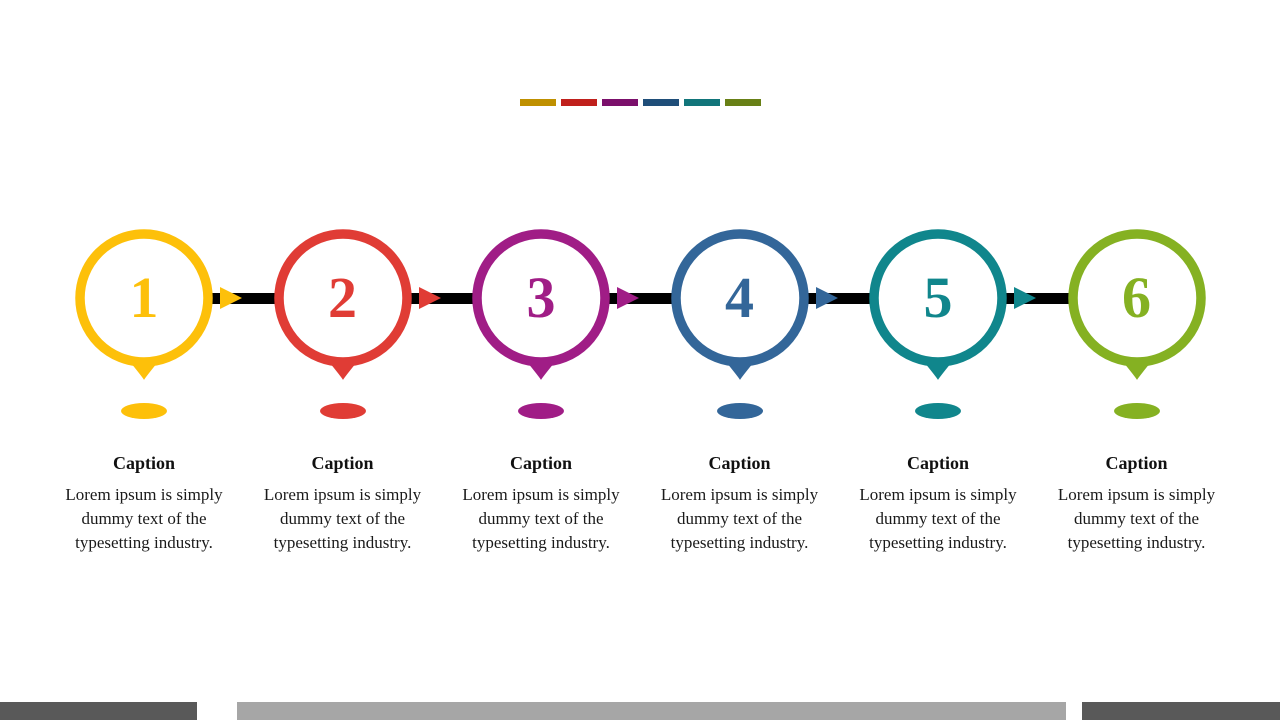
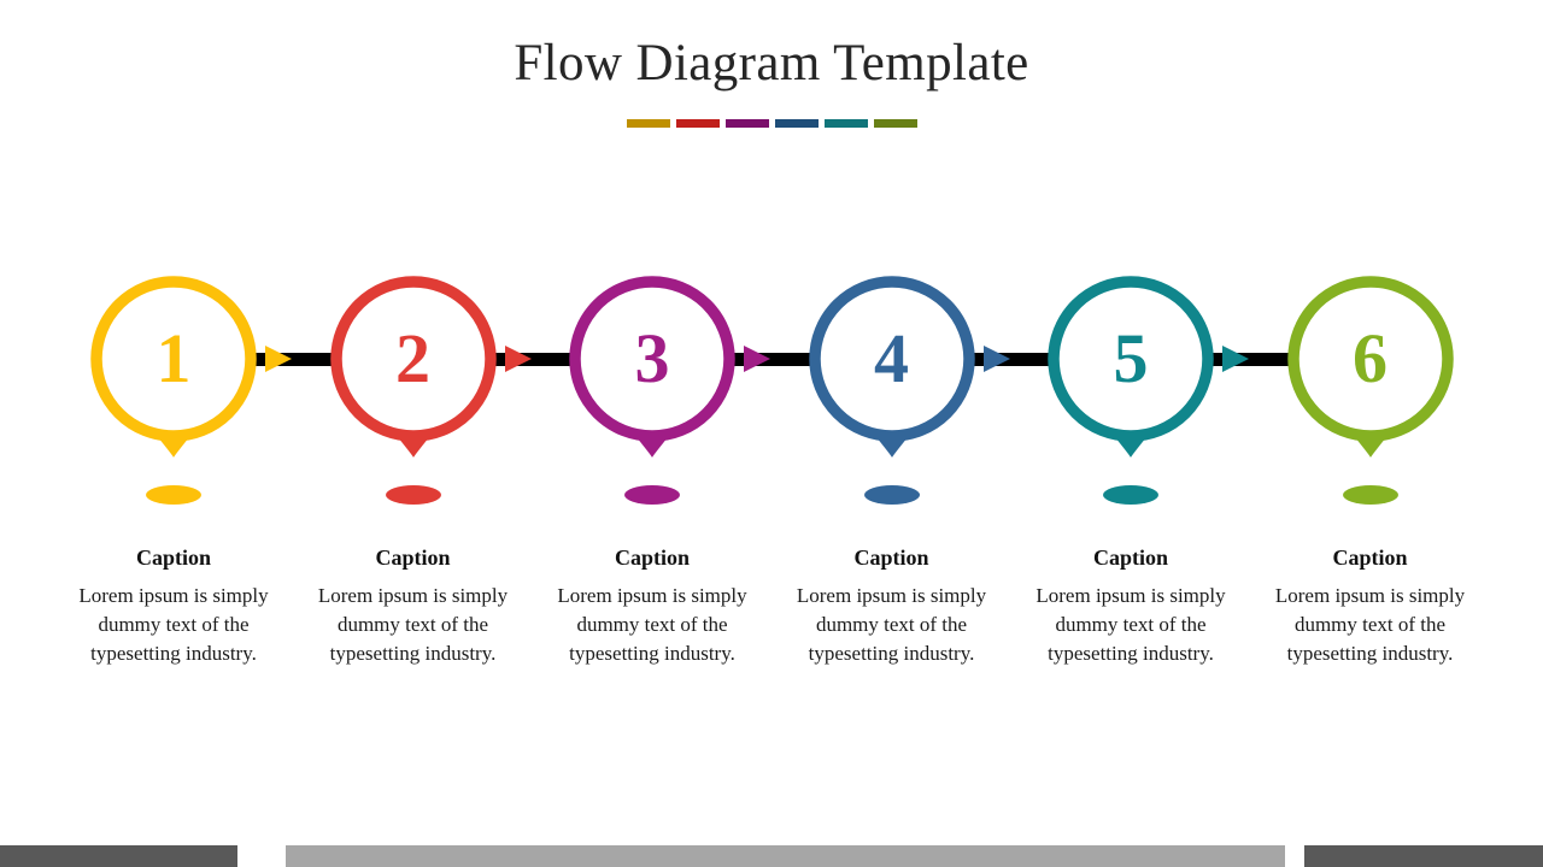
+ Flow Diagram Template
  1
  Caption
  Lorem ipsum is simply dummy text of the typesetting industry.
  2
  Caption
  Lorem ipsum is simply dummy text of the typesetting industry.
  3
  Caption
  Lorem ipsum is simply dummy text of the typesetting industry.
  4
  Caption
  Lorem ipsum is simply dummy text of the typesetting industry.
  5
  Caption
  Lorem ipsum is simply dummy text of the typesetting industry.
  6
  Caption
  Lorem ipsum is simply dummy text of the typesetting industry.
